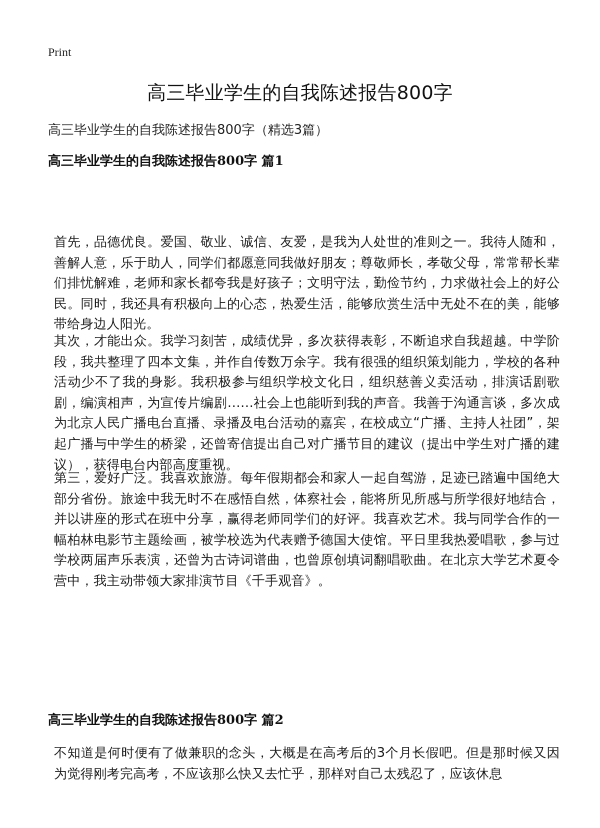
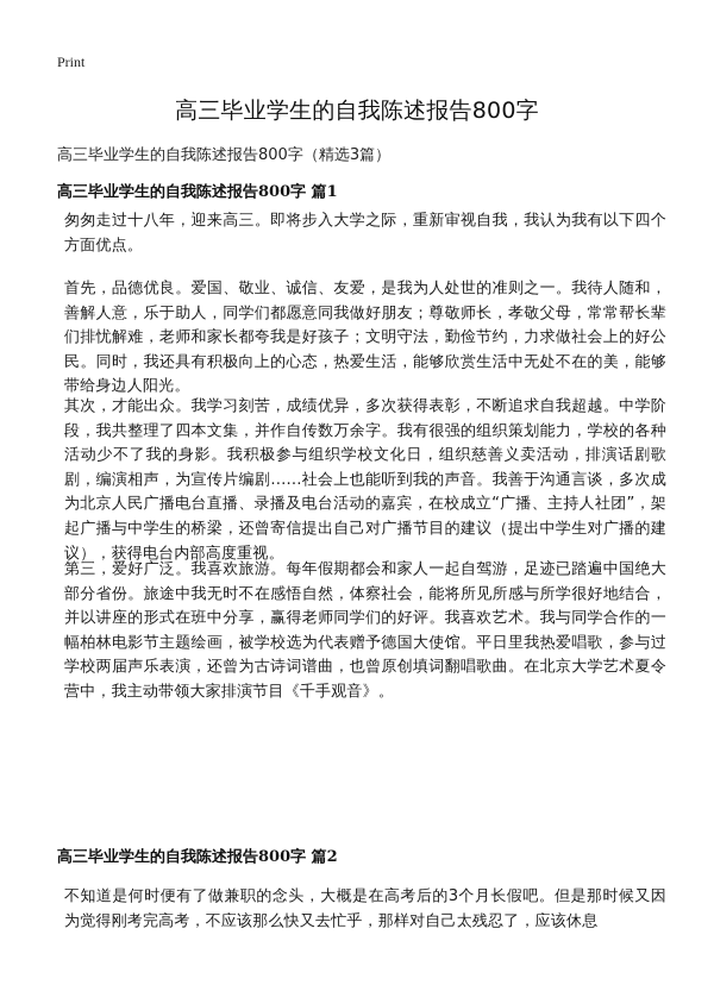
  Print
  高三毕业学生的自我陈述报告800字
  高三毕业学生的自我陈述报告800字（精选3篇）
  高三毕业学生的自我陈述报告800字 篇1
+ 匆匆走过十八年，迎来高三。即将步入大学之际，重新审视自我，我认为我有以下四个方面优点。
  首先，品德优良。爱国、敬业、诚信、友爱，是我为人处世的准则之一。我待人随和，善解人意，乐于助人，同学们都愿意同我做好朋友；尊敬师长，孝敬父母，常常帮长辈们排忧解难，老师和家长都夸我是好孩子；文明守法，勤俭节约，力求做社会上的好公民。同时，我还具有积极向上的心态，热爱生活，能够欣赏生活中无处不在的美，能够带给身边人阳光。
  其次，才能出众。我学习刻苦，成绩优异，多次获得表彰，不断追求自我超越。中学阶段，我共整理了四本文集，并作自传数万余字。我有很强的组织策划能力，学校的各种活动少不了我的身影。我积极参与组织学校文化日，组织慈善义卖活动，排演话剧歌剧，编演相声，为宣传片编剧……社会上也能听到我的声音。我善于沟通言谈，多次成为北京人民广播电台直播、录播及电台活动的嘉宾，在校成立“广播、主持人社团”，架起广播与中学生的桥梁，还曾寄信提出自己对广播节目的建议（提出中学生对广播的建议），获得电台内部高度重视。
  第三，爱好广泛。我喜欢旅游。每年假期都会和家人一起自驾游，足迹已踏遍中国绝大部分省份。旅途中我无时不在感悟自然，体察社会，能将所见所感与所学很好地结合，并以讲座的形式在班中分享，赢得老师同学们的好评。我喜欢艺术。我与同学合作的一幅柏林电影节主题绘画，被学校选为代表赠予德国大使馆。平日里我热爱唱歌，参与过学校两届声乐表演，还曾为古诗词谱曲，也曾原创填词翻唱歌曲。在北京大学艺术夏令营中，我主动带领大家排演节目《千手观音》。
  高三毕业学生的自我陈述报告800字 篇2
  不知道是何时便有了做兼职的念头，大概是在高考后的3个月长假吧。但是那时候又因为觉得刚考完高考，不应该那么快又去忙乎，那样对自己太残忍了，应该休息
